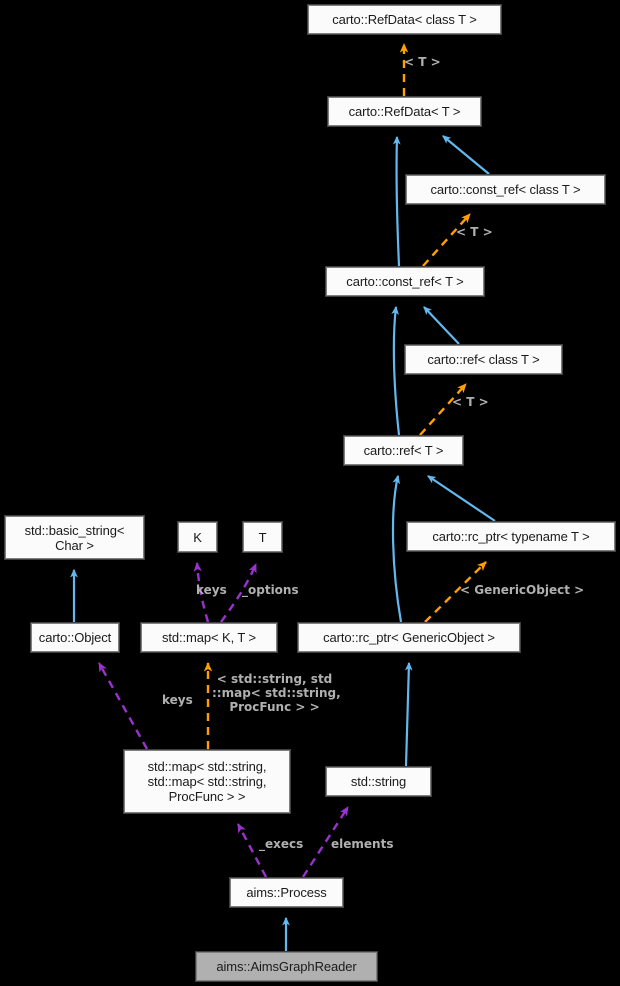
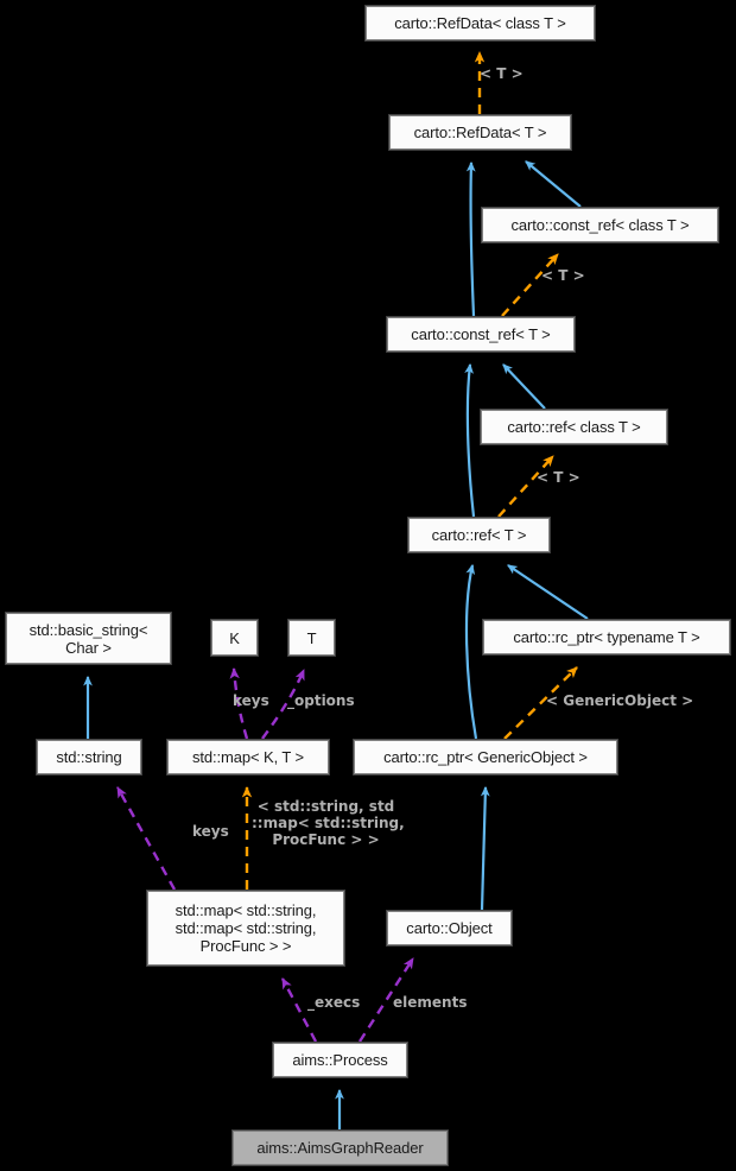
  carto::RefData< class T >
  carto::RefData< T >
  carto::const_ref< class T >
  carto::const_ref< T >
  carto::ref< class T >
  carto::ref< T >
  std::basic_string<
  Char >
  K
  T
  carto::rc_ptr< typename T >
- carto::Object
+ std::string
  std::map< K, T >
  carto::rc_ptr< GenericObject >
  std::map< std::string,
  std::map< std::string,
  ProcFunc > >
- std::string
+ carto::Object
  aims::Process
  aims::AimsGraphReader
  < T >
  < T >
  < T >
  < GenericObject >
  keys
  _options
  keys
  < std::string, std
  ::map< std::string,
  ProcFunc > >
  _execs
  elements
